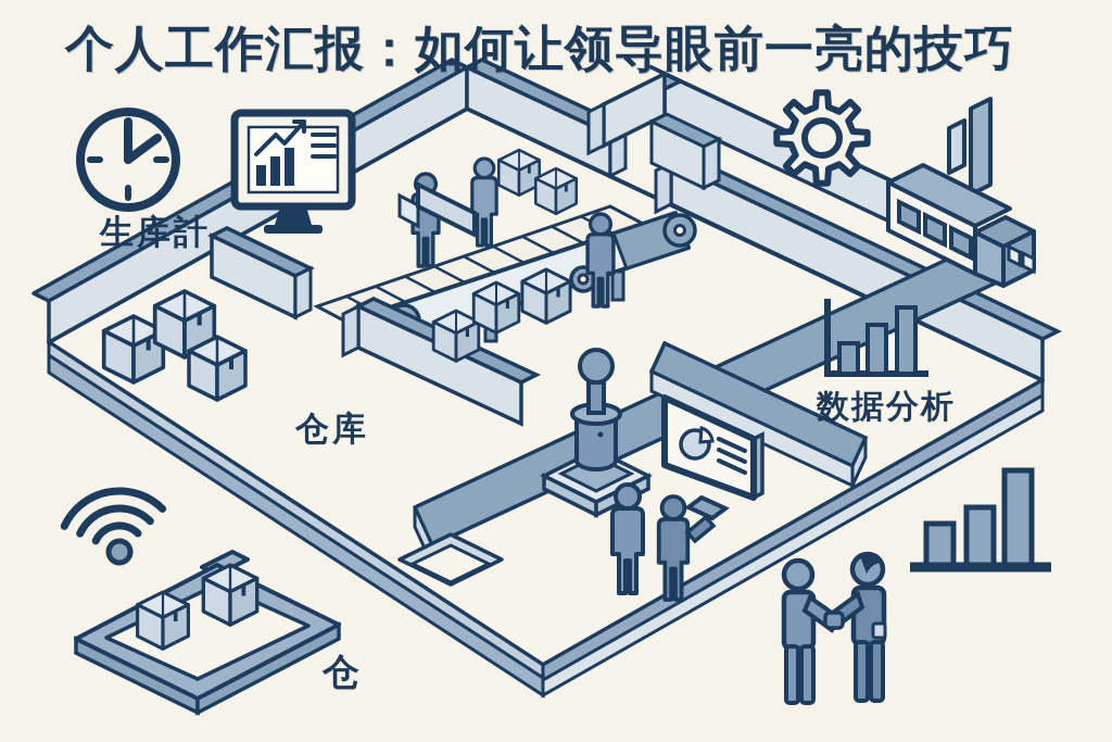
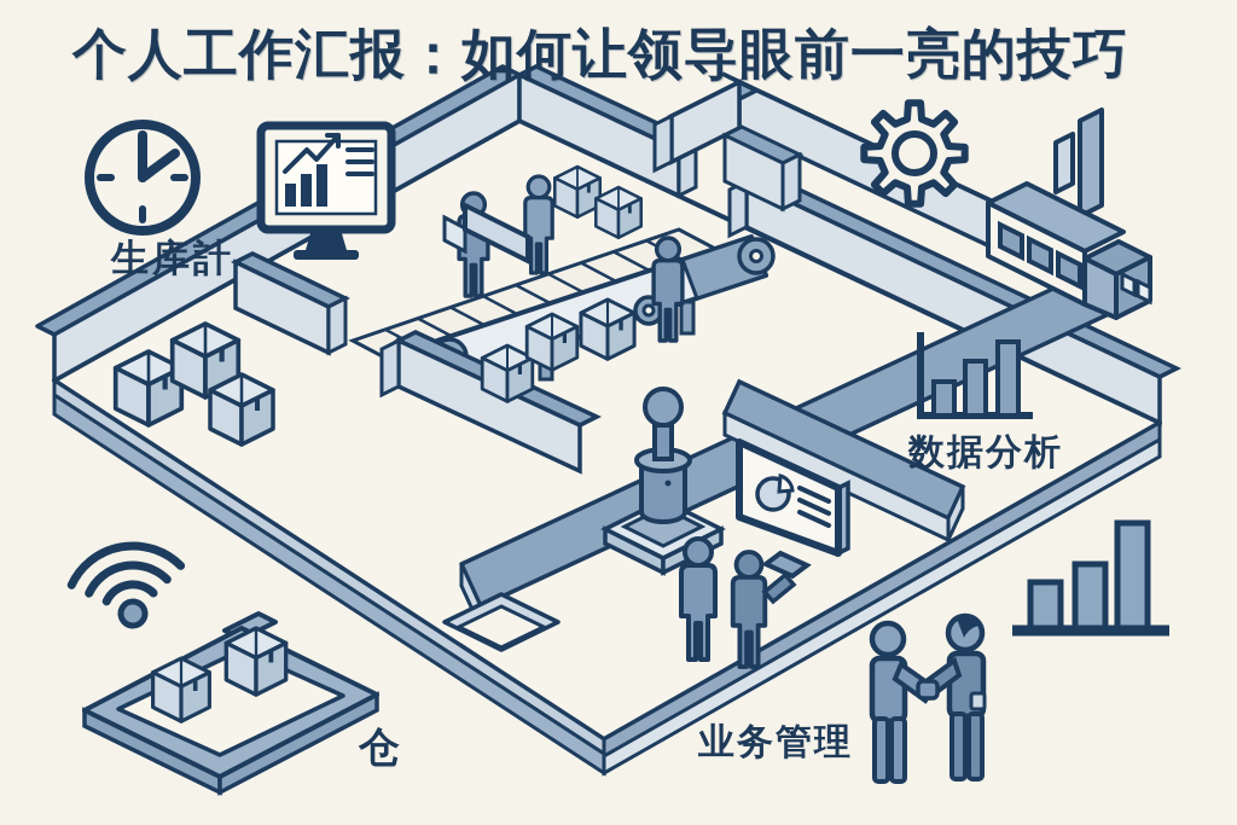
  个人工作汇报：如何让领导眼前一亮的技巧
  生库計
- 仓库
  数据分析
+ 业务管理
  仓
